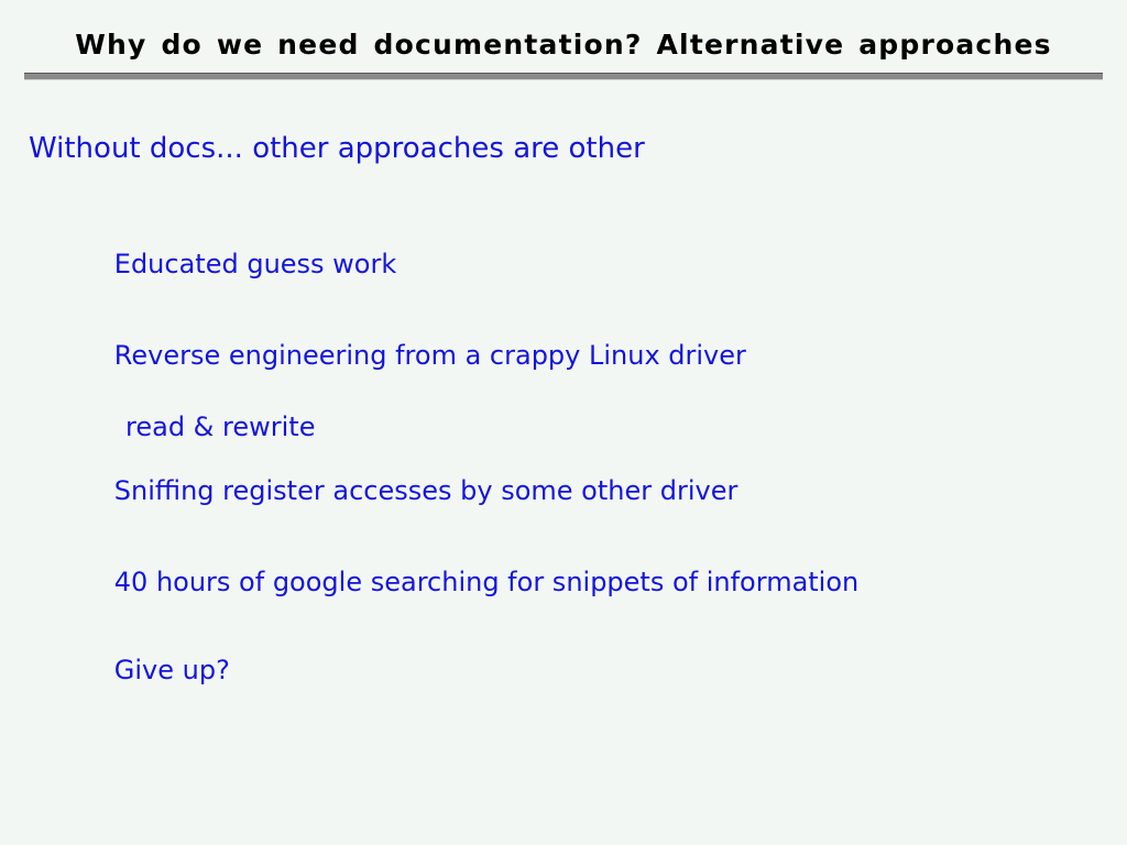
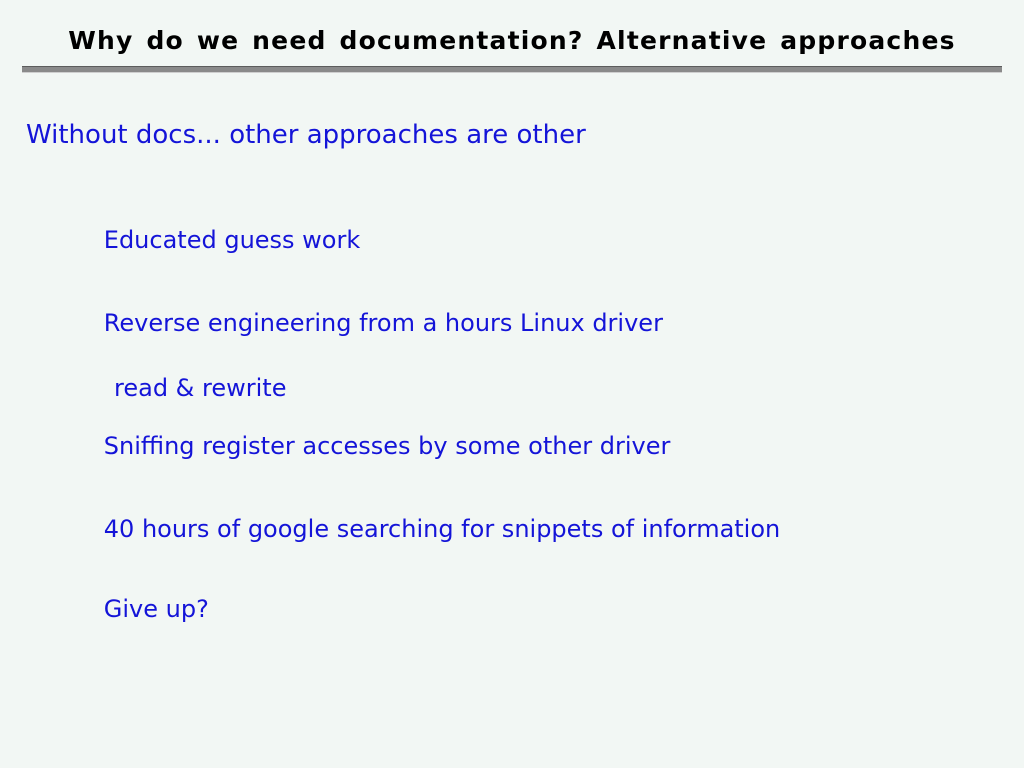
  Why do we need documentation? Alternative approaches
  Without docs... other approaches are other
  Educated guess work
- Reverse engineering from a crappy Linux driver
+ Reverse engineering from a hours Linux driver
  read & rewrite
  Sniffing register accesses by some other driver
  40 hours of google searching for snippets of information
  Give up?
